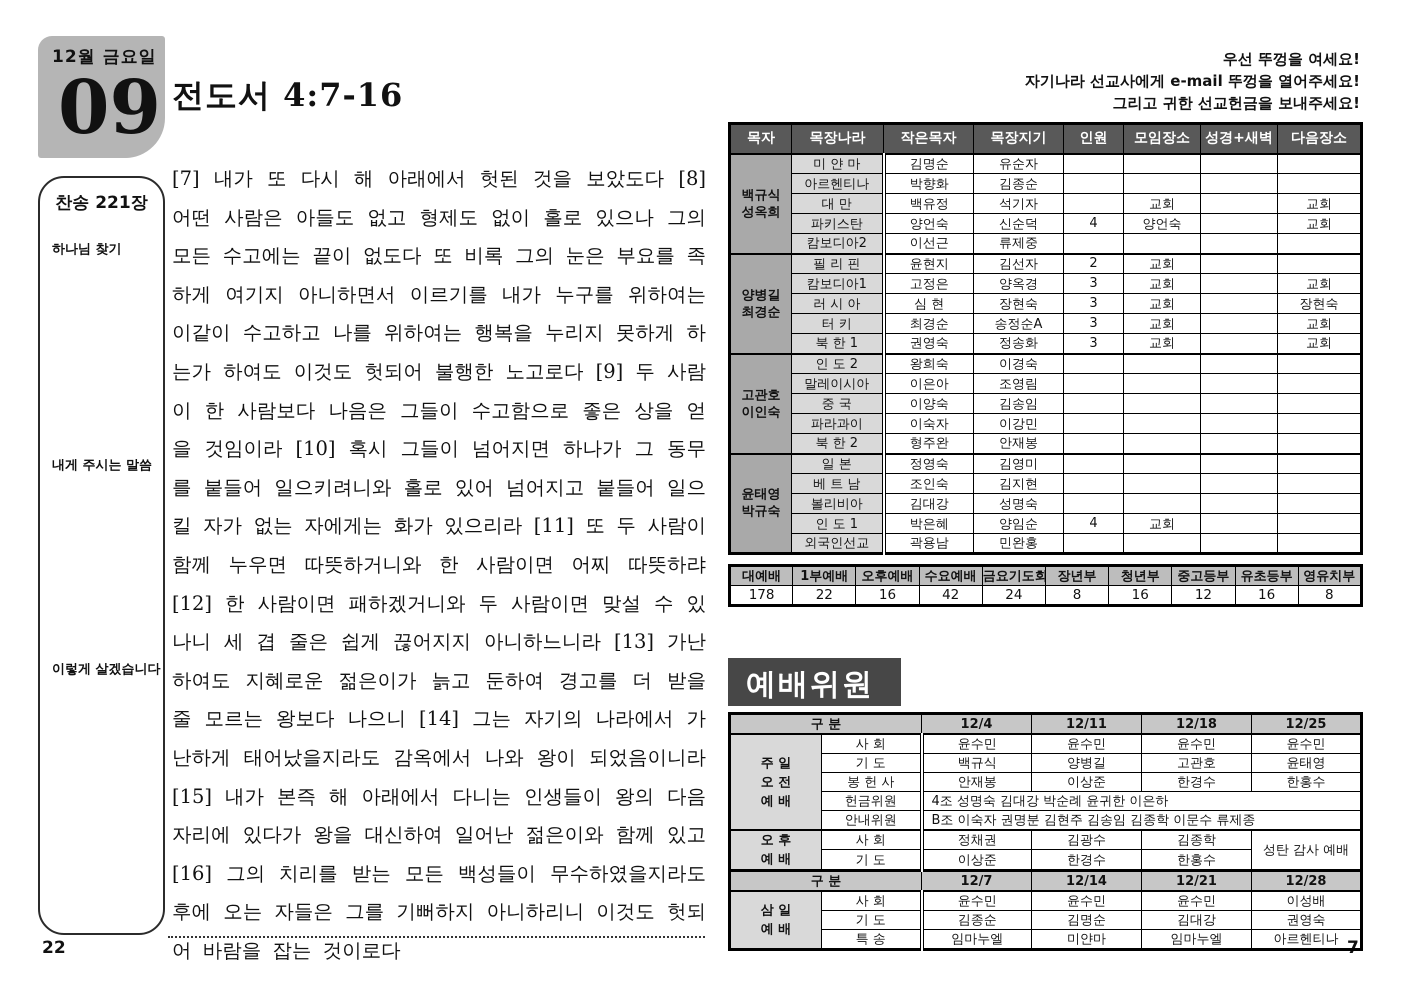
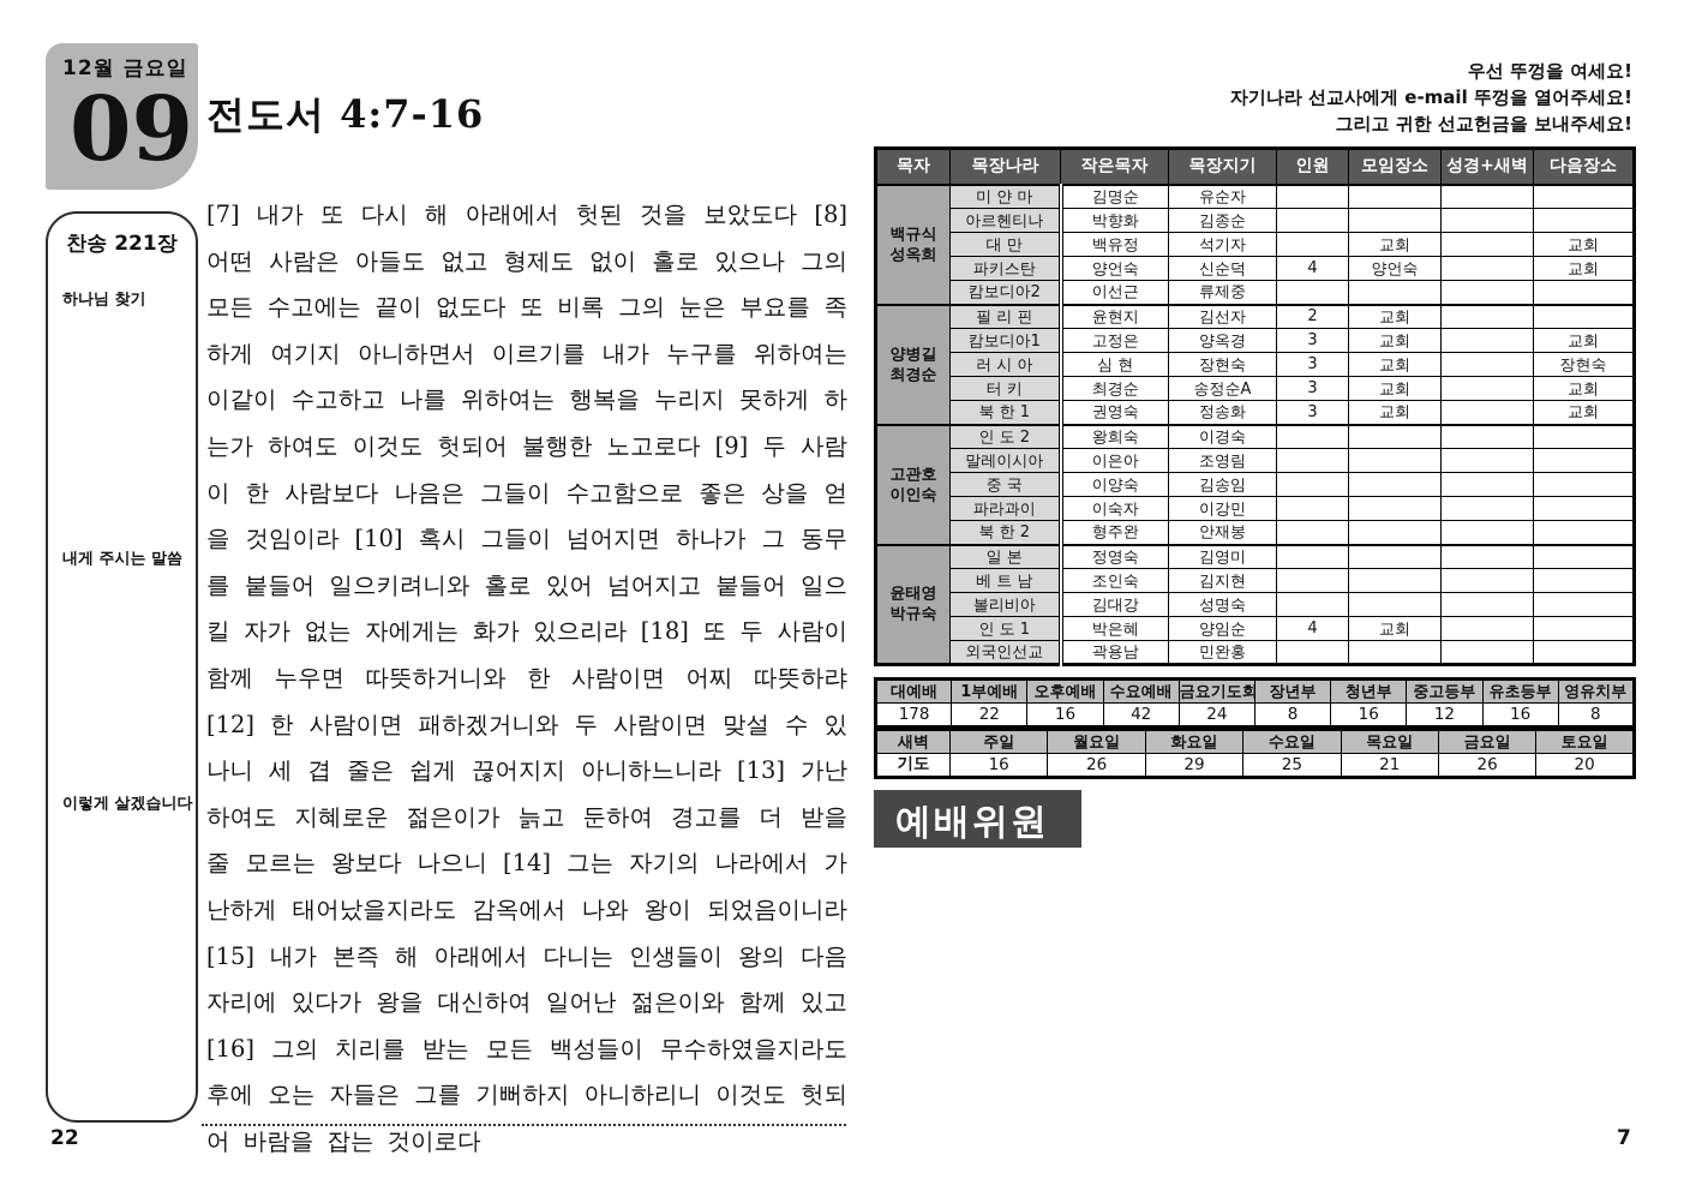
  12월 금요일
  09
  전도서 4:7-16
  찬송 221장
  하나님 찾기
  내게 주시는 말씀
  이렇게 살겠습니다
- [7] 내가 또 다시 해 아래에서 헛된 것을 보았도다 [8] 어떤 사람은 아들도 없고 형제도 없이 홀로 있으나 그의 모든 수고에는 끝이 없도다 또 비록 그의 눈은 부요를 족하게 여기지 아니하면서 이르기를 내가 누구를 위하여는 이같이 수고하고 나를 위하여는 행복을 누리지 못하게 하는가 하여도 이것도 헛되어 불행한 노고로다 [9] 두 사람이 한 사람보다 나음은 그들이 수고함으로 좋은 상을 얻을 것임이라 [10] 혹시 그들이 넘어지면 하나가 그 동무를 붙들어 일으키려니와 홀로 있어 넘어지고 붙들어 일으킬 자가 없는 자에게는 화가 있으리라 [11] 또 두 사람이 함께 누우면 따뜻하거니와 한 사람이면 어찌 따뜻하랴 [12] 한 사람이면 패하겠거니와 두 사람이면 맞설 수 있나니 세 겹 줄은 쉽게 끊어지지 아니하느니라 [13] 가난하여도 지혜로운 젊은이가 늙고 둔하여 경고를 더 받을 줄 모르는 왕보다 나으니 [14] 그는 자기의 나라에서 가난하게 태어났을지라도 감옥에서 나와 왕이 되었음이니라 [15] 내가 본즉 해 아래에서 다니는 인생들이 왕의 다음 자리에 있다가 왕을 대신하여 일어난 젊은이와 함께 있고 [16] 그의 치리를 받는 모든 백성들이 무수하였을지라도 후에 오는 자들은 그를 기뻐하지 아니하리니 이것도 헛되어 바람을 잡는 것이로다
+ [7] 내가 또 다시 해 아래에서 헛된 것을 보았도다 [8] 어떤 사람은 아들도 없고 형제도 없이 홀로 있으나 그의 모든 수고에는 끝이 없도다 또 비록 그의 눈은 부요를 족하게 여기지 아니하면서 이르기를 내가 누구를 위하여는 이같이 수고하고 나를 위하여는 행복을 누리지 못하게 하는가 하여도 이것도 헛되어 불행한 노고로다 [9] 두 사람이 한 사람보다 나음은 그들이 수고함으로 좋은 상을 얻을 것임이라 [10] 혹시 그들이 넘어지면 하나가 그 동무를 붙들어 일으키려니와 홀로 있어 넘어지고 붙들어 일으킬 자가 없는 자에게는 화가 있으리라 [18] 또 두 사람이 함께 누우면 따뜻하거니와 한 사람이면 어찌 따뜻하랴 [12] 한 사람이면 패하겠거니와 두 사람이면 맞설 수 있나니 세 겹 줄은 쉽게 끊어지지 아니하느니라 [13] 가난하여도 지혜로운 젊은이가 늙고 둔하여 경고를 더 받을 줄 모르는 왕보다 나으니 [14] 그는 자기의 나라에서 가난하게 태어났을지라도 감옥에서 나와 왕이 되었음이니라 [15] 내가 본즉 해 아래에서 다니는 인생들이 왕의 다음 자리에 있다가 왕을 대신하여 일어난 젊은이와 함께 있고 [16] 그의 치리를 받는 모든 백성들이 무수하였을지라도 후에 오는 자들은 그를 기뻐하지 아니하리니 이것도 헛되어 바람을 잡는 것이로다
  22
  7
  우선 뚜껑을 여세요!
  자기나라 선교사에게 e-mail 뚜껑을 열어주세요!
  그리고 귀한 선교헌금을 보내주세요!
  목자	목장나라	작은목자	목장지기	인원	모임장소	성경+새벽	다음장소
  백규식 성옥희	미 얀 마	김명순	유순자
  아르헨티나	박향화	김종순
  대 만	백유정	석기자		교회		교회
  파키스탄	양언숙	신순덕	4	양언숙		교회
  캄보디아2	이선근	류제중
  양병길 최경순	필 리 핀	윤현지	김선자	2	교회
  캄보디아1	고정은	양옥경	3	교회		교회
  러 시 아	심 현	장현숙	3	교회		장현숙
  터 키	최경순	송정순A	3	교회		교회
  북 한 1	권영숙	정송화	3	교회		교회
  고관호 이인숙	인 도 2	왕희숙	이경숙
  말레이시아	이은아	조영림
  중 국	이양숙	김송임
  파라과이	이숙자	이강민
  북 한 2	형주완	안재봉
  윤태영 박규숙	일 본	정영숙	김영미
  베 트 남	조인숙	김지현
  볼리비아	김대강	성명숙
  인 도 1	박은혜	양임순	4	교회
  외국인선교	곽용남	민완홍
  대예배	1부예배	오후예배	수요예배	금요기도회	장년부	청년부	중고등부	유초등부	영유치부
  178	22	16	42	24	8	16	12	16	8
+ 새벽	주일	월요일	화요일	수요일	목요일	금요일	토요일
+ 기도	16	26	29	25	21	26	20
  예배위원
- 구 분	12/4	12/11	12/18	12/25
- 주 일 오 전 예 배	사 회	윤수민	윤수민	윤수민	윤수민
- 기 도	백규식	양병길	고관호	윤태영
- 봉 헌 사	안재봉	이상준	한경수	한홍수
- 헌금위원	4조 성명숙 김대강 박순례 윤귀한 이은하
- 안내위원	B조 이숙자 권명분 김현주 김송임 김종학 이문수 류제종
- 오 후 예 배	사 회	정채권	김광수	김종학	성탄 감사 예배
- 기 도	이상준	한경수	한홍수
- 구 분	12/7	12/14	12/21	12/28
- 삼 일 예 배	사 회	윤수민	윤수민	윤수민	이성배
- 기 도	김종순	김명순	김대강	권영숙
- 특 송	임마누엘	미얀마	임마누엘	아르헨티나
